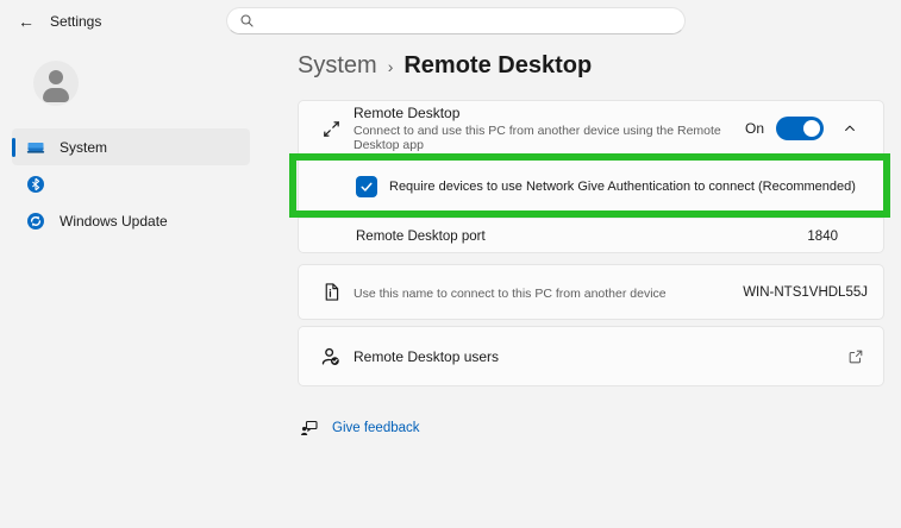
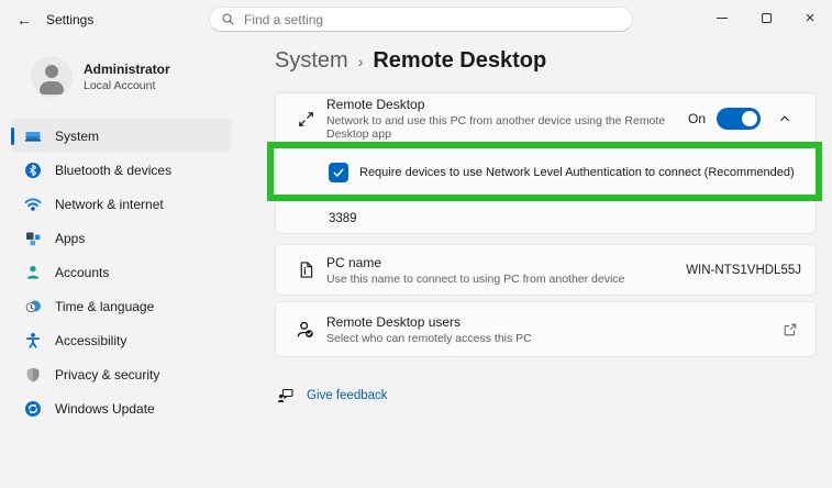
  ←
  Settings
+ Find a setting
+ ×
+ Administrator
+ Local Account
  System
+ Bluetooth & devices
+ Network & internet
+ Apps
+ Accounts
+ Time & language
+ Accessibility
+ Privacy & security
  Windows Update
  System
  ›
  Remote Desktop
  Remote Desktop
- Connect to and use this PC from another device using the Remote Desktop app
+ Network to and use this PC from another device using the Remote Desktop app
  On
- Require devices to use Network Give Authentication to connect (Recommended)
+ Require devices to use Network Level Authentication to connect (Recommended)
- Remote Desktop port
- 1840
+ 3389
+ PC name
- Use this name to connect to this PC from another device
+ Use this name to connect to using PC from another device
  WIN-NTS1VHDL55J
  Remote Desktop users
+ Select who can remotely access this PC
  Give feedback
